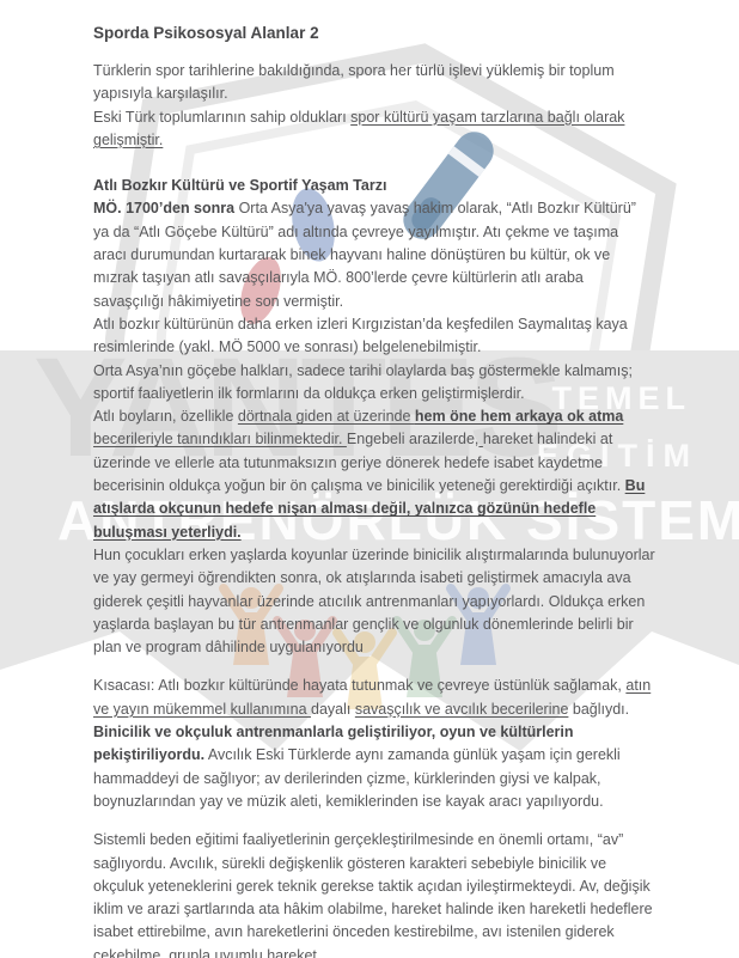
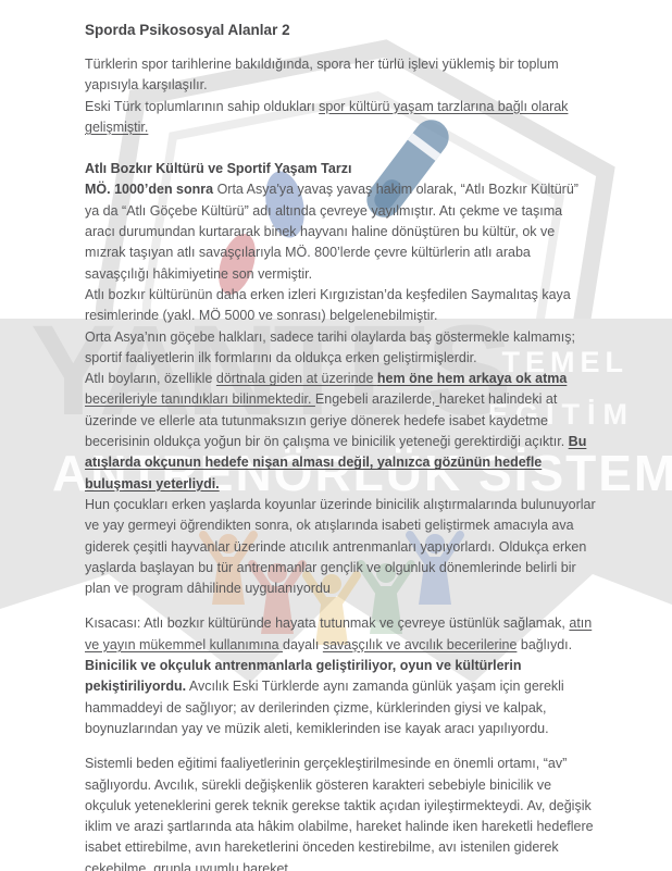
  YANTES
  TEMEL
  EĞİTİM
  ANTRENÖRLÜK SİSTEM
  Sporda Psikososyal Alanlar 2
  Türklerin spor tarihlerine bakıldığında, spora her türlü işlevi yüklemiş bir toplum yapısıyla karşılaşılır.
  Eski Türk toplumlarının sahip oldukları spor kültürü yaşam tarzlarına bağlı olarak gelişmiştir.
  Atlı Bozkır Kültürü ve Sportif Yaşam Tarzı
- MÖ. 1700’den sonra Orta Asya'ya yavaş yavaş hakim olarak, “Atlı Bozkır Kültürü” ya da “Atlı Göçebe Kültürü” adı altında çevreye yayılmıştır. Atı çekme ve taşıma aracı durumundan kurtararak binek hayvanı haline dönüştüren bu kültür, ok ve mızrak taşıyan atlı savaşçılarıyla MÖ. 800’lerde çevre kültürlerin atlı araba savaşçılığı hâkimiyetine son vermiştir.
+ MÖ. 1000’den sonra Orta Asya'ya yavaş yavaş hakim olarak, “Atlı Bozkır Kültürü” ya da “Atlı Göçebe Kültürü” adı altında çevreye yayılmıştır. Atı çekme ve taşıma aracı durumundan kurtararak binek hayvanı haline dönüştüren bu kültür, ok ve mızrak taşıyan atlı savaşçılarıyla MÖ. 800’lerde çevre kültürlerin atlı araba savaşçılığı hâkimiyetine son vermiştir.
  Atlı bozkır kültürünün daha erken izleri Kırgızistan’da keşfedilen Saymalıtaş kaya resimlerinde (yakl. MÖ 5000 ve sonrası) belgelenebilmiştir.
  Orta Asya’nın göçebe halkları, sadece tarihi olaylarda baş göstermekle kalmamış; sportif faaliyetlerin ilk formlarını da oldukça erken geliştirmişlerdir.
  Atlı boyların, özellikle dörtnala giden at üzerinde hem öne hem arkaya ok atma becerileriyle tanındıkları bilinmektedir. Engebeli arazilerde, hareket halindeki at üzerinde ve ellerle ata tutunmaksızın geriye dönerek hedefe isabet kaydetme becerisinin oldukça yoğun bir ön çalışma ve binicilik yeteneği gerektirdiği açıktır. Bu atışlarda okçunun hedefe nişan alması değil, yalnızca gözünün hedefle buluşması yeterliydi.
  Hun çocukları erken yaşlarda koyunlar üzerinde binicilik alıştırmalarında bulunuyorlar ve yay germeyi öğrendikten sonra, ok atışlarında isabeti geliştirmek amacıyla ava giderek çeşitli hayvanlar üzerinde atıcılık antrenmanları yapıyorlardı. Oldukça erken yaşlarda başlayan bu tür antrenmanlar gençlik ve olgunluk dönemlerinde belirli bir plan ve program dâhilinde uygulanıyordu
  Kısacası: Atlı bozkır kültüründe hayata tutunmak ve çevreye üstünlük sağlamak, atın ve yayın mükemmel kullanımına dayalı savaşçılık ve avcılık becerilerine bağlıydı. Binicilik ve okçuluk antrenmanlarla geliştiriliyor, oyun ve kültürlerin pekiştiriliyordu. Avcılık Eski Türklerde aynı zamanda günlük yaşam için gerekli hammaddeyi de sağlıyor; av derilerinden çizme, kürklerinden giysi ve kalpak, boynuzlarından yay ve müzik aleti, kemiklerinden ise kayak aracı yapılıyordu.
  Sistemli beden eğitimi faaliyetlerinin gerçekleştirilmesinde en önemli ortamı, “av” sağlıyordu. Avcılık, sürekli değişkenlik gösteren karakteri sebebiyle binicilik ve okçuluk yeteneklerini gerek teknik gerekse taktik açıdan iyileştirmekteydi. Av, değişik iklim ve arazi şartlarında ata hâkim olabilme, hareket halinde iken hareketli hedeflere isabet ettirebilme, avın hareketlerini önceden kestirebilme, avı istenilen giderek çekebilme, grupla uyumlu hareket
